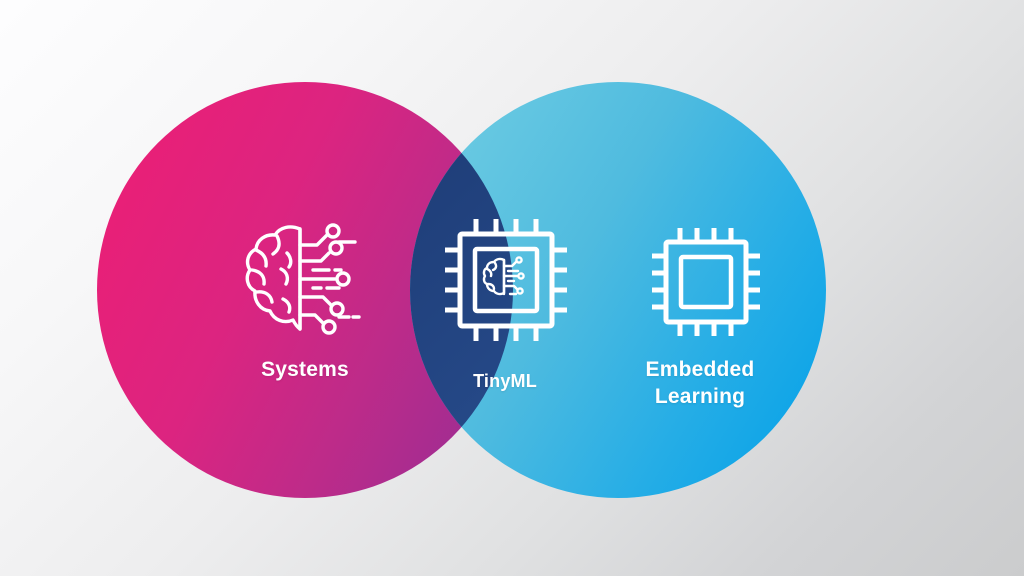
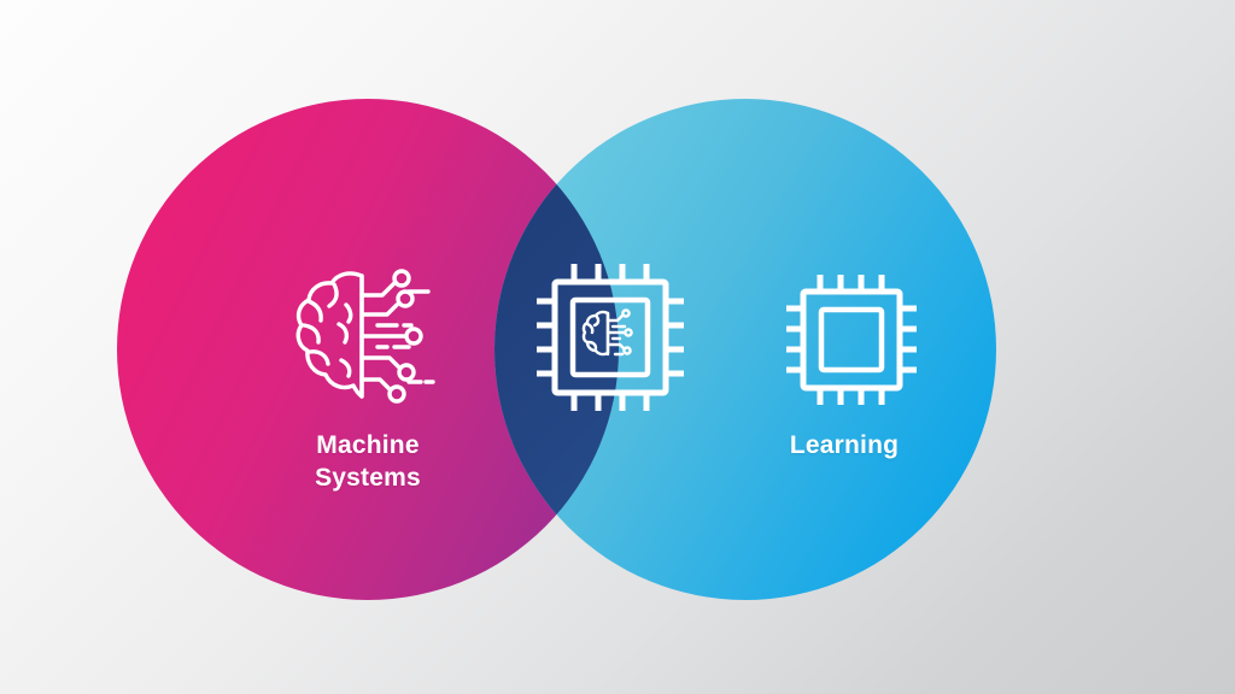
+ Machine
  Systems
- TinyML
- Embedded
  Learning
